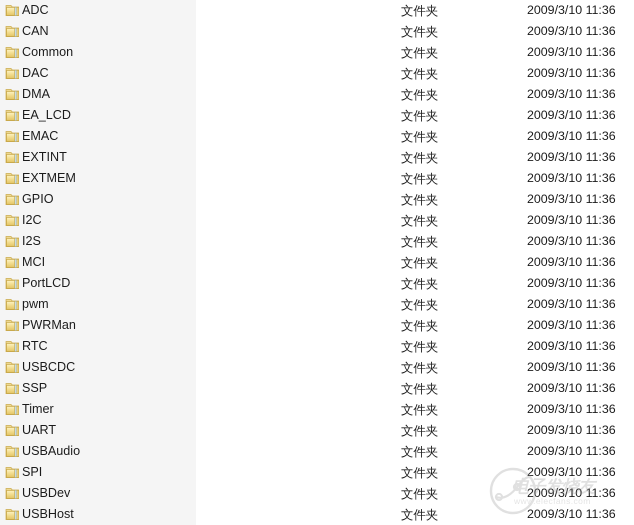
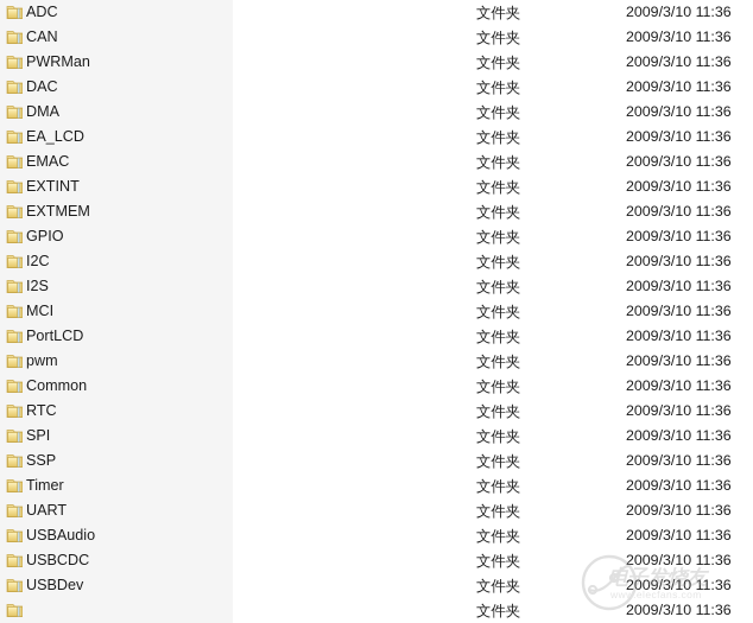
  ADC
  文件夹
  2009/3/10 11:36
  CAN
  文件夹
  2009/3/10 11:36
- Common
+ PWRMan
  文件夹
  2009/3/10 11:36
  DAC
  文件夹
  2009/3/10 11:36
  DMA
  文件夹
  2009/3/10 11:36
  EA_LCD
  文件夹
  2009/3/10 11:36
  EMAC
  文件夹
  2009/3/10 11:36
  EXTINT
  文件夹
  2009/3/10 11:36
  EXTMEM
  文件夹
  2009/3/10 11:36
  GPIO
  文件夹
  2009/3/10 11:36
  I2C
  文件夹
  2009/3/10 11:36
  I2S
  文件夹
  2009/3/10 11:36
  MCI
  文件夹
  2009/3/10 11:36
  PortLCD
  文件夹
  2009/3/10 11:36
  pwm
  文件夹
  2009/3/10 11:36
- PWRMan
+ Common
  文件夹
  2009/3/10 11:36
  RTC
  文件夹
  2009/3/10 11:36
- USBCDC
+ SPI
  文件夹
  2009/3/10 11:36
  SSP
  文件夹
  2009/3/10 11:36
  Timer
  文件夹
  2009/3/10 11:36
  UART
  文件夹
  2009/3/10 11:36
  USBAudio
  文件夹
  2009/3/10 11:36
- SPI
+ USBCDC
  文件夹
  2009/3/10 11:36
  USBDev
  文件夹
  2009/3/10 11:36
- USBHost
  文件夹
  2009/3/10 11:36
  电子发烧友
  www.elecfans.com
